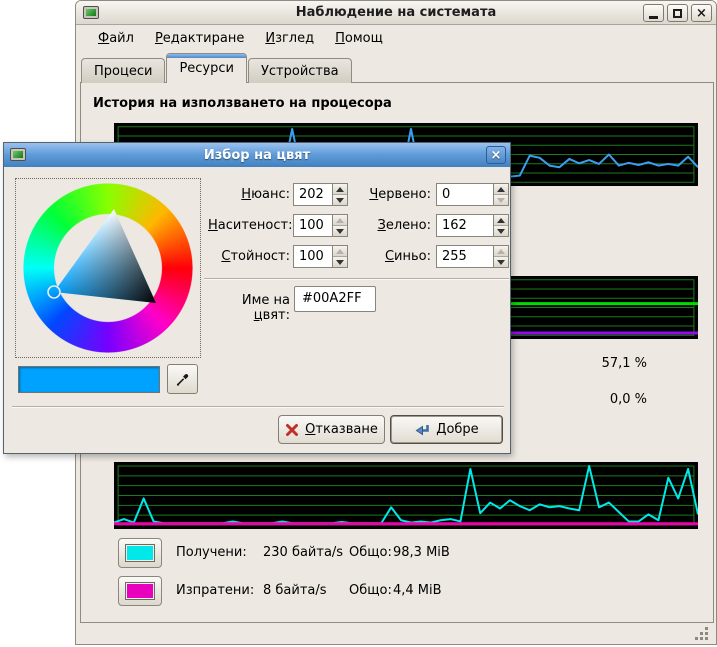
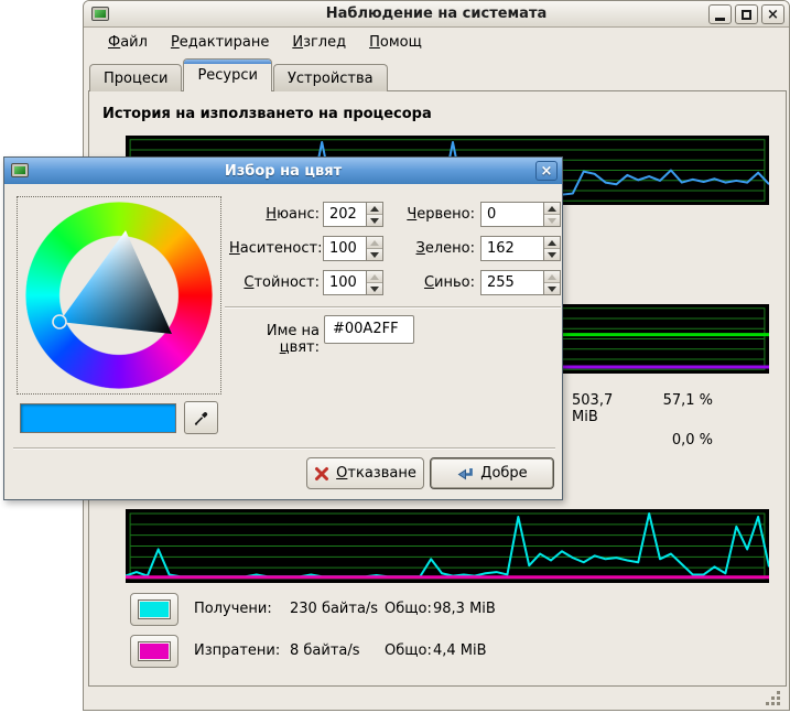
  Наблюдение на системата
  ×
  Файл
  Редактиране
  Изглед
  Помощ
  Процеси
  Ресурси
  Устройства
  История на използването на процесора
+ 503,7 MiB
  57,1 %
  0,0 %
  Получени:
  230 байта/s
  Общо:
  98,3 MiB
  Изпратени:
  8 байта/s
  Общо:
  4,4 MiB
  Избор на цвят
  ×
  Нюанс:
  202
  Наситеност:
  100
  Стойност:
  100
  Червено:
  0
  Зелено:
  162
  Синьо:
  255
  Име на цвят:
  #00A2FF
  Отказване
  Добре
